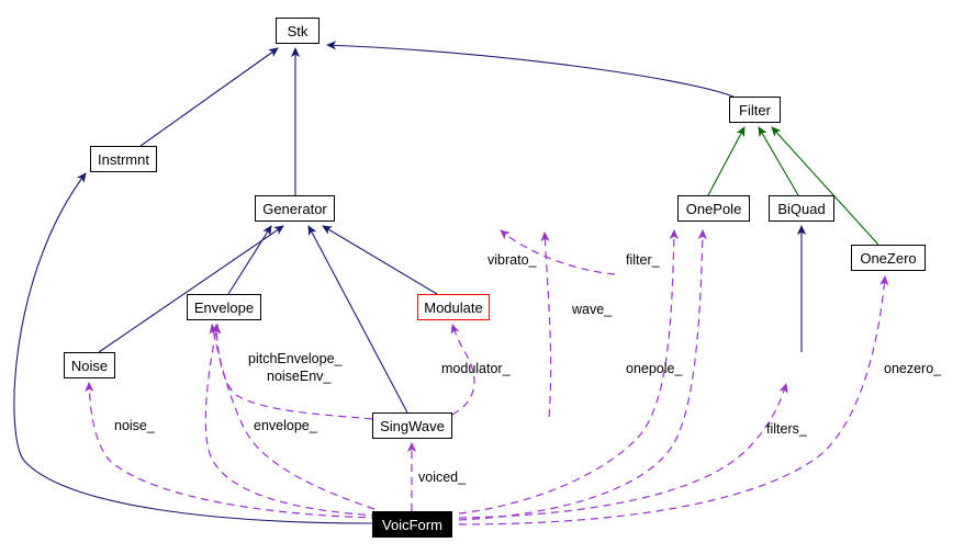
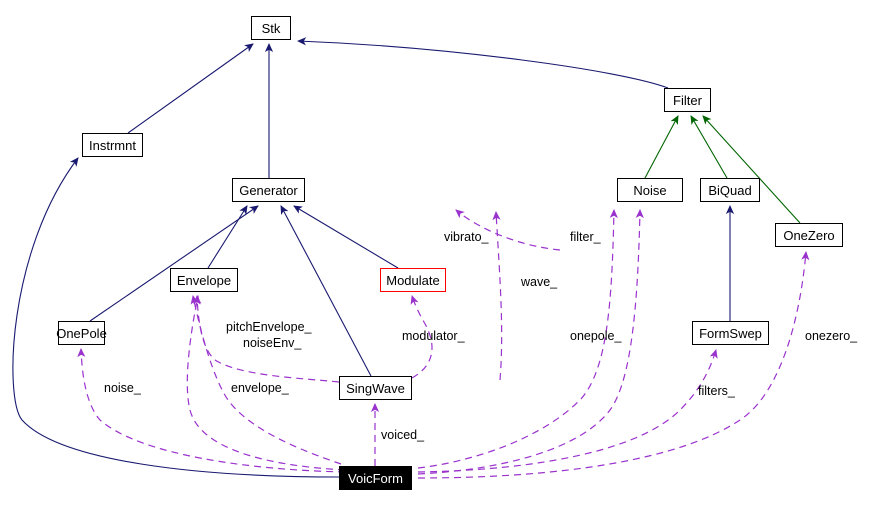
  Stk
  Filter
  Instrmnt
  Generator
- OnePole
+ Noise
  BiQuad
  OneZero
  Envelope
  Modulate
- Noise
+ OnePole
+ FormSwep
  SingWave
  VoicForm
  vibrato_
  filter_
  wave_
  onezero_
  pitchEnvelope_
  noiseEnv_
  modulator_
  onepole_
  noise_
  envelope_
  filters_
  voiced_
